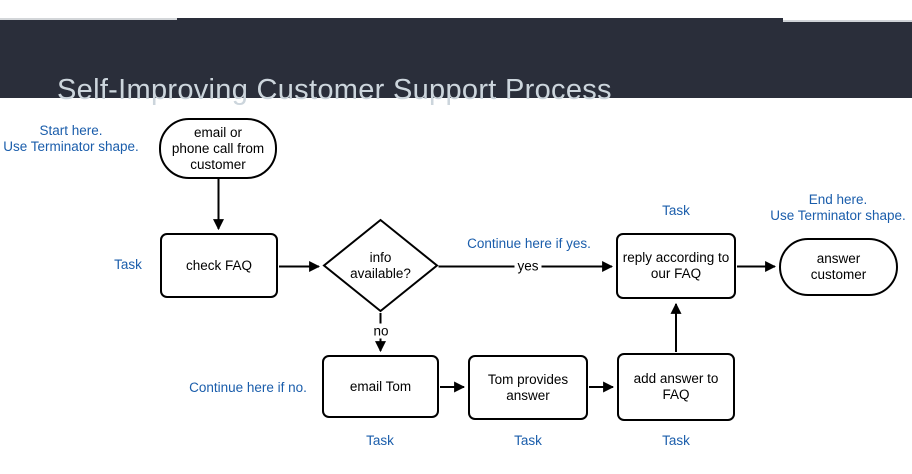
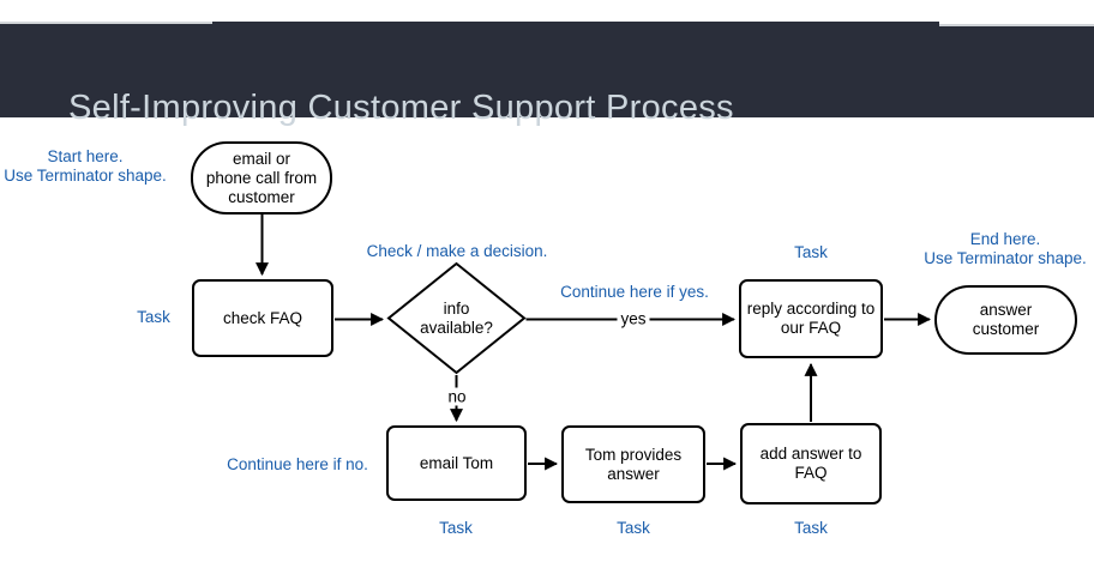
  Self-Improving Customer Support Process
  email or
  phone call from
  customer
  check FAQ
  info
  available?
  reply according to
  our FAQ
  answer
  customer
  email Tom
  Tom provides
  answer
  add answer to
  FAQ
  yes
  no
  Start here.
  Use Terminator shape.
  Task
+ Check / make a decision.
  Continue here if yes.
  Task
  End here.
  Use Terminator shape.
  Continue here if no.
  Task
  Task
  Task
